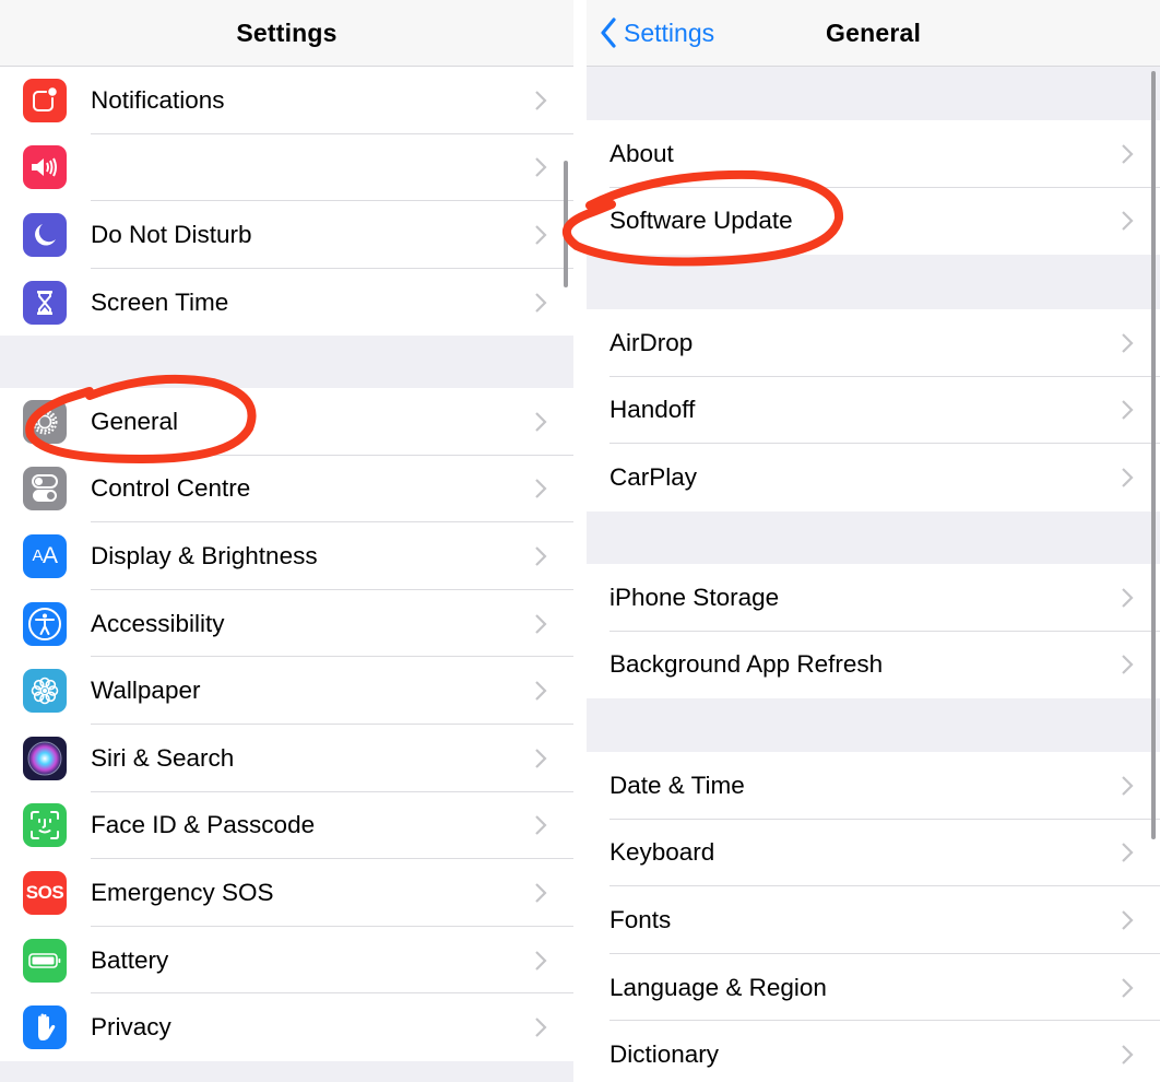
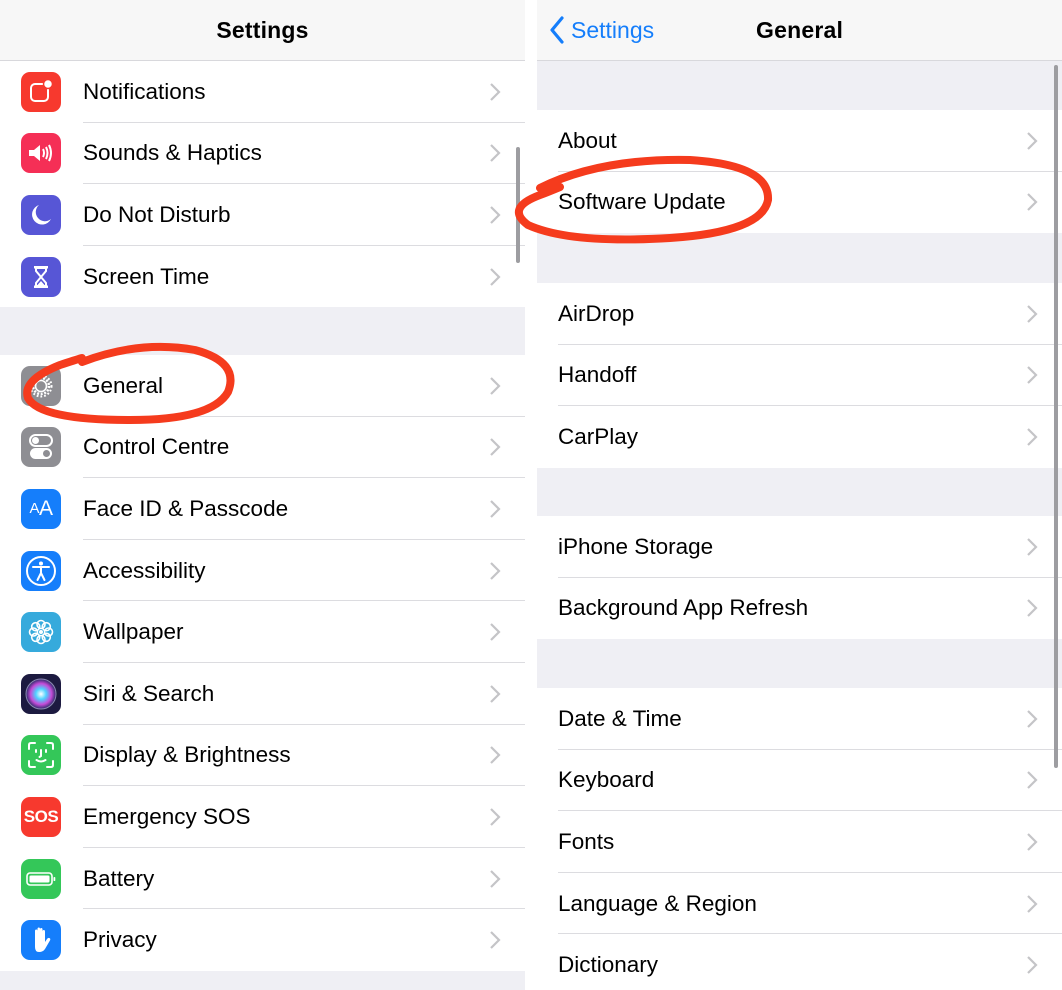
  Settings
  Notifications
+ Sounds & Haptics
  Do Not Disturb
  Screen Time
  General
  Control Centre
  A
  A
- Display & Brightness
+ Face ID & Passcode
  Accessibility
  Wallpaper
  Siri & Search
- Face ID & Passcode
+ Display & Brightness
  SOS
  Emergency SOS
  Battery
  Privacy
  General
  Settings
  About
  Software Update
  AirDrop
  Handoff
  CarPlay
  iPhone Storage
  Background App Refresh
  Date & Time
  Keyboard
  Fonts
  Language & Region
  Dictionary
